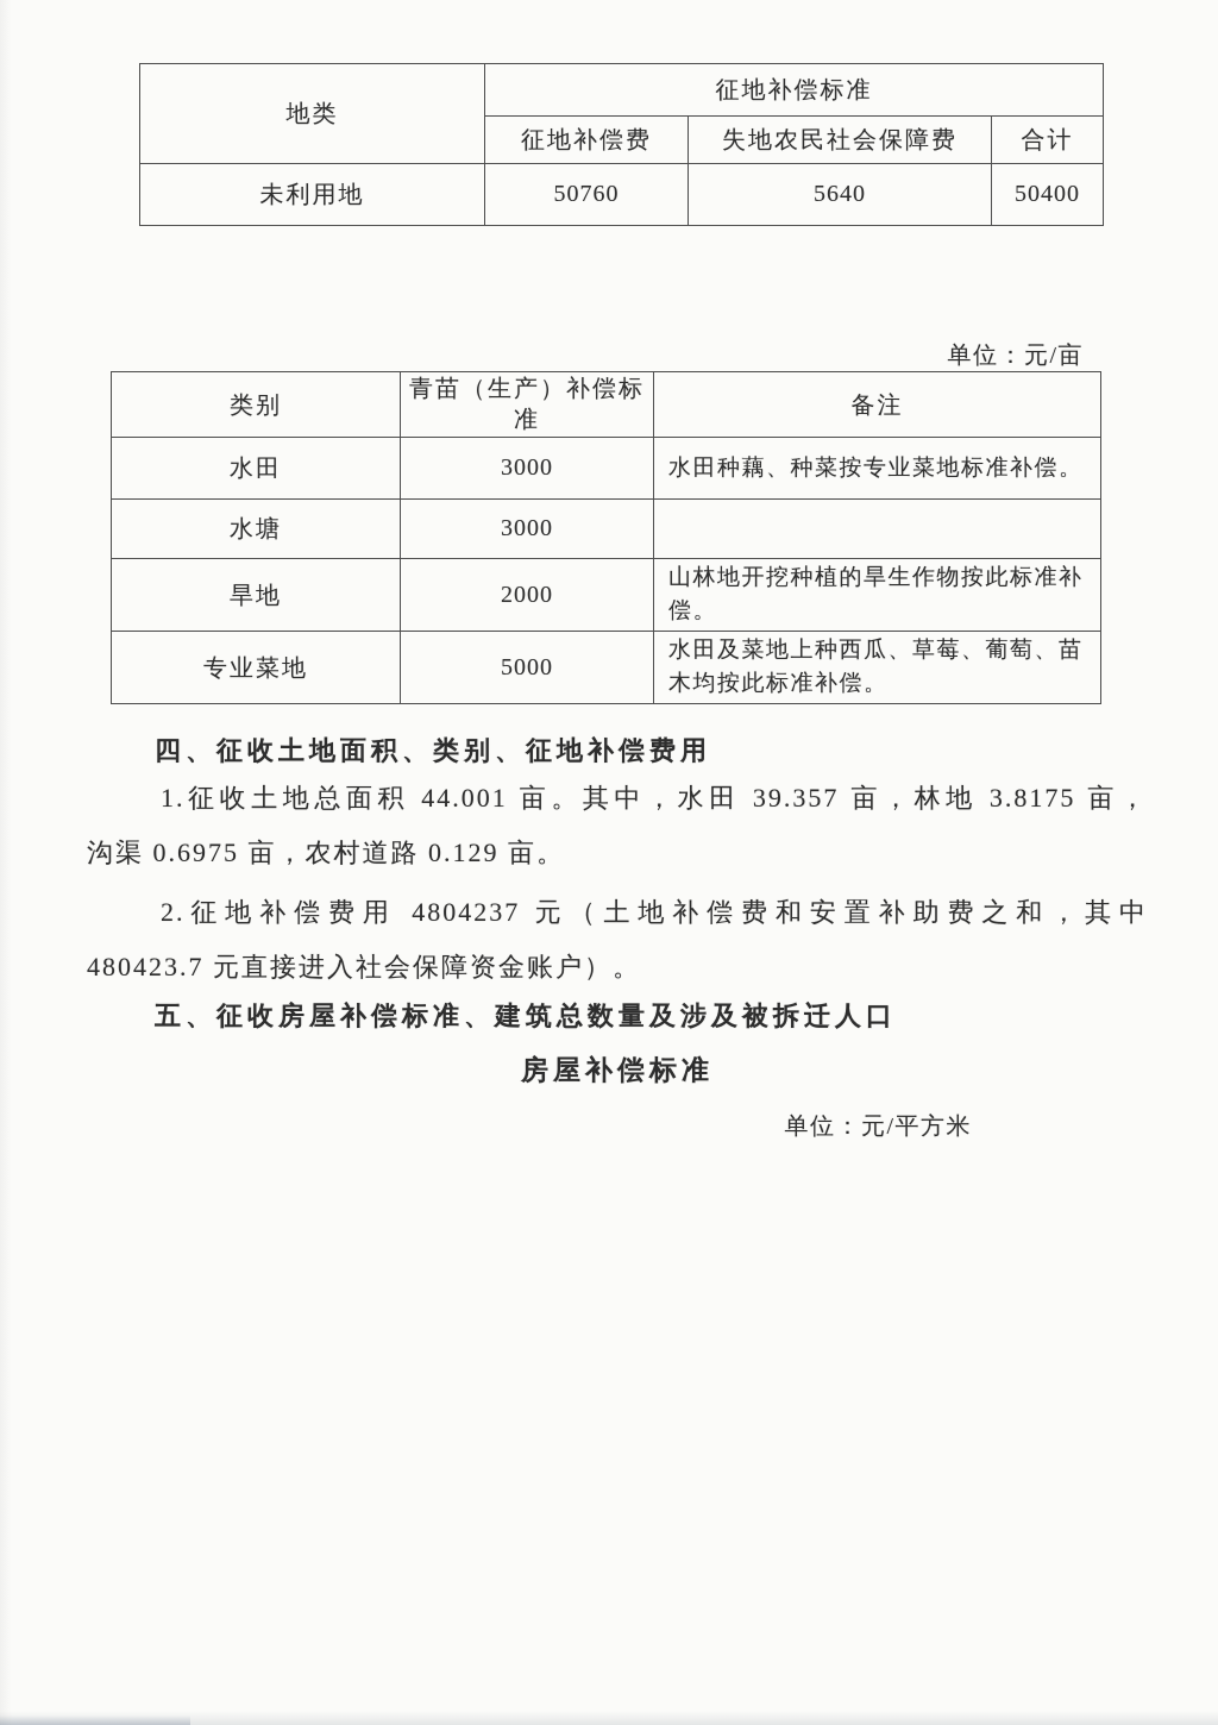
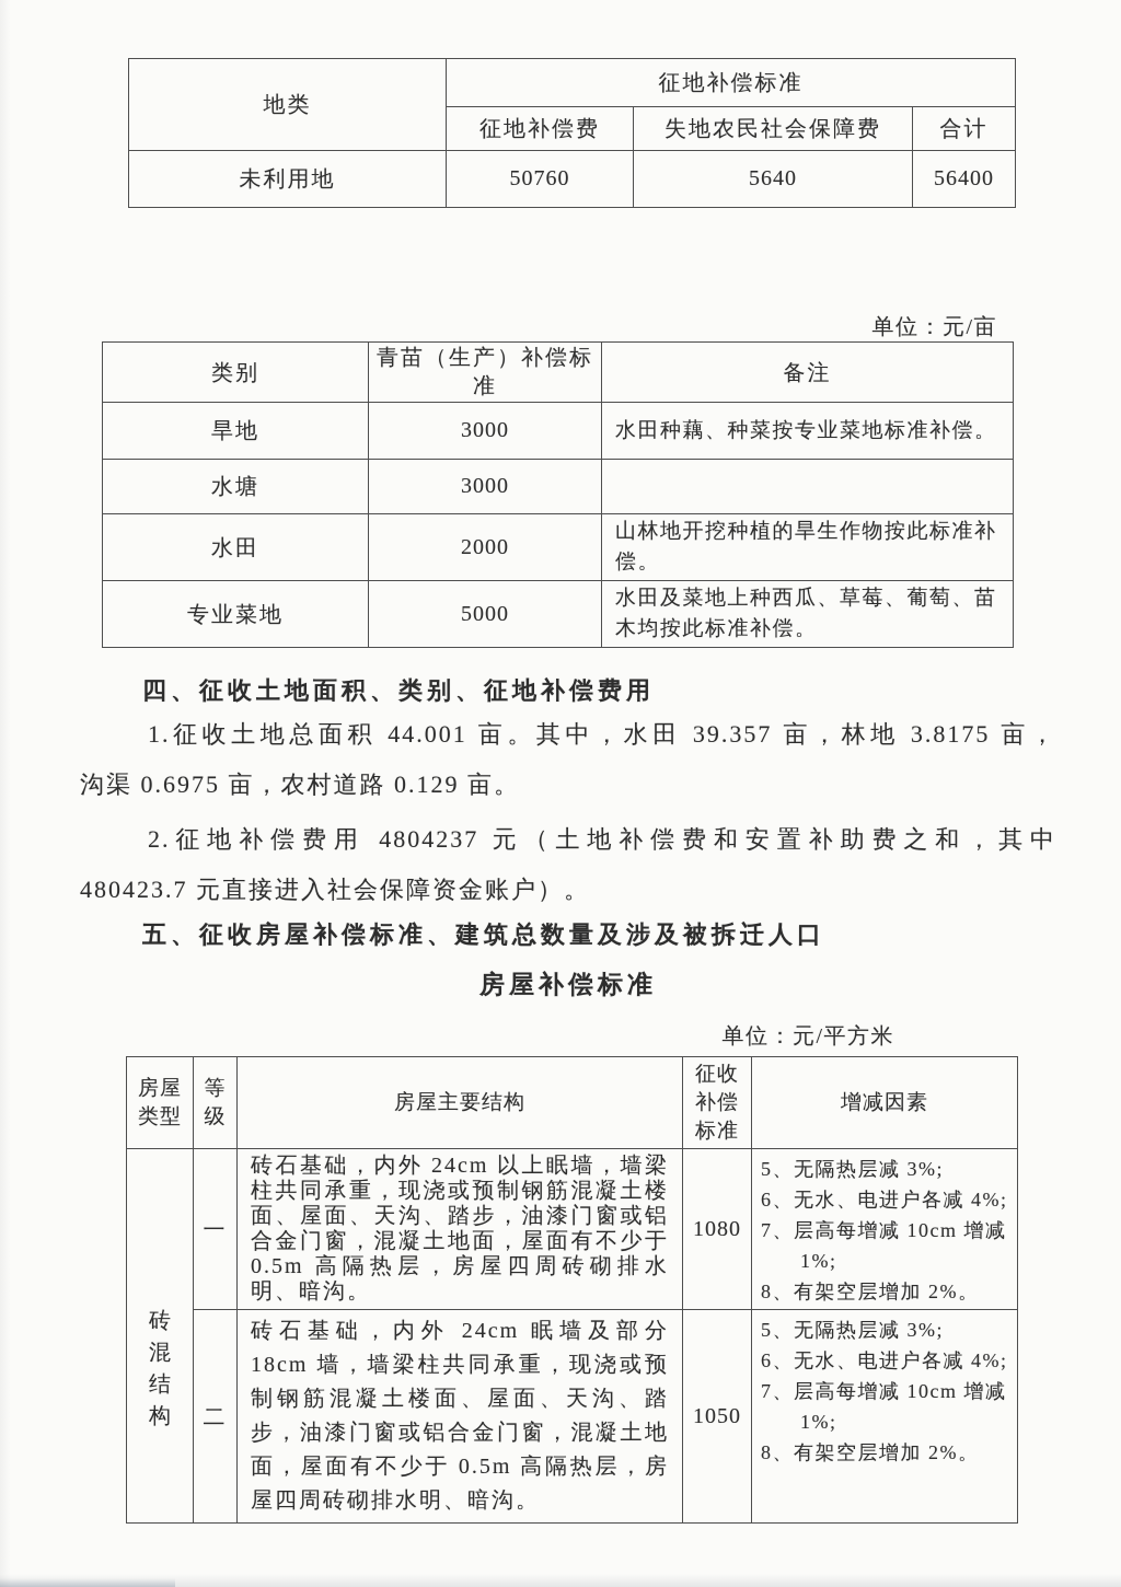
  地类	征地补偿标准
  征地补偿费	失地农民社会保障费	合计
- 未利用地	50760	5640	50400
+ 未利用地	50760	5640	56400
  单位：元/亩
  类别	青苗（生产）补偿标准	备注
- 水田	3000	水田种藕、种菜按专业菜地标准补偿。
+ 旱地	3000	水田种藕、种菜按专业菜地标准补偿。
  水塘	3000
- 旱地	2000	山林地开挖种植的旱生作物按此标准补偿。
+ 水田	2000	山林地开挖种植的旱生作物按此标准补偿。
  专业菜地	5000	水田及菜地上种西瓜、草莓、葡萄、苗木均按此标准补偿。
  四、征收土地面积、类别、征地补偿费用
  1.征收土地总面积 44.001 亩。其中，水田 39.357 亩，林地 3.8175 亩，
  沟渠 0.6975 亩，农村道路 0.129 亩。
  2.征地补偿费用 4804237 元（土地补偿费和安置补助费之和，其中
  480423.7 元直接进入社会保障资金账户）。
  五、征收房屋补偿标准、建筑总数量及涉及被拆迁人口
  房屋补偿标准
  单位：元/平方米
+ 房屋类型	等级	房屋主要结构	征收补偿标准	增减因素
+ 砖混结构	一	砖石基础，内外 24cm 以上眠墙，墙梁柱共同承重，现浇或预制钢筋混凝土楼面、屋面、天沟、踏步，油漆门窗或铝合金门窗，混凝土地面，屋面有不少于 0.5m 高隔热层，房屋四周砖砌排水明、暗沟。	1080	5、无隔热层减 3%; 6、无水、电进户各减 4%; 7、层高每增减 10cm 增减 1%; 8、有架空层增加 2%。
+ 二	砖石基础，内外 24cm 眠墙及部分 18cm 墙，墙梁柱共同承重，现浇或预制钢筋混凝土楼面、屋面、天沟、踏步，油漆门窗或铝合金门窗，混凝土地面，屋面有不少于 0.5m 高隔热层，房屋四周砖砌排水明、暗沟。	1050	5、无隔热层减 3%; 6、无水、电进户各减 4%; 7、层高每增减 10cm 增减 1%; 8、有架空层增加 2%。
